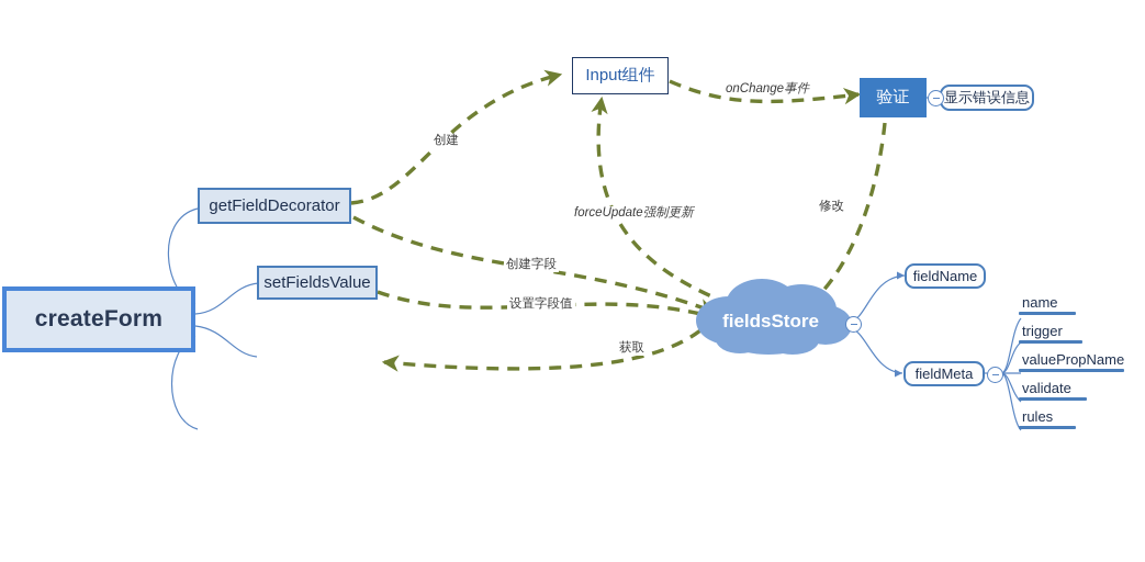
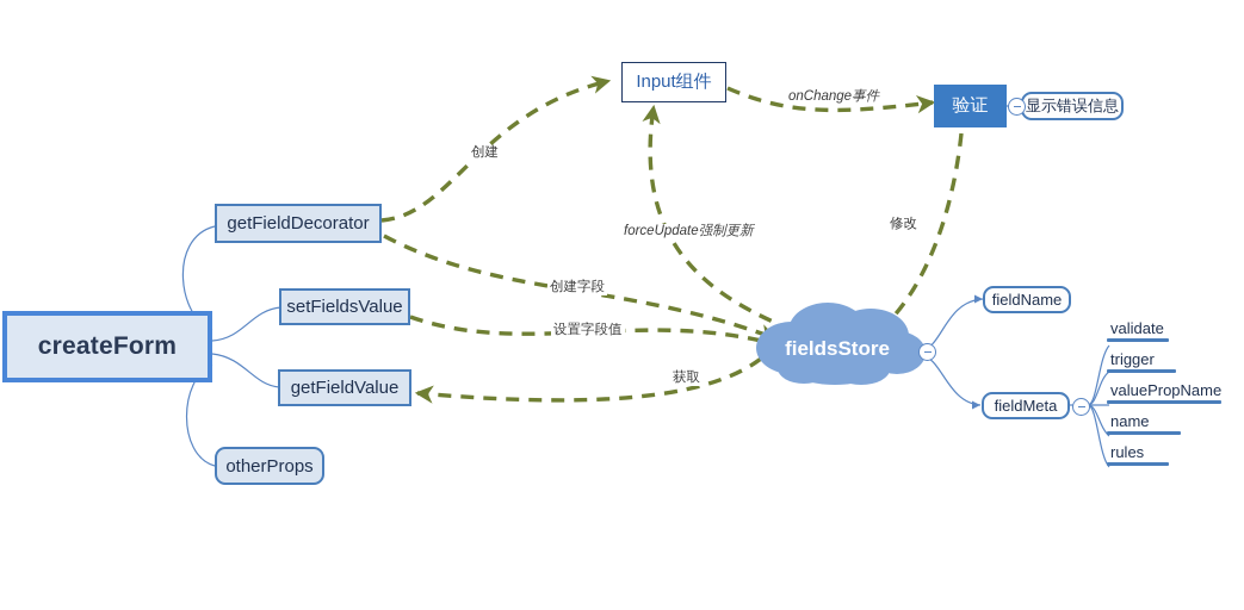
  createForm
  getFieldDecorator
  setFieldsValue
+ getFieldValue
+ otherProps
  Input组件
  验证
  显示错误信息
  fieldsStore
  fieldName
  fieldMeta
- name
+ validate
  trigger
  valuePropName
- validate
+ name
  rules
  创建
  onChange事件
  forceUpdate强制更新
  修改
  创建字段
  设置字段值
  获取
